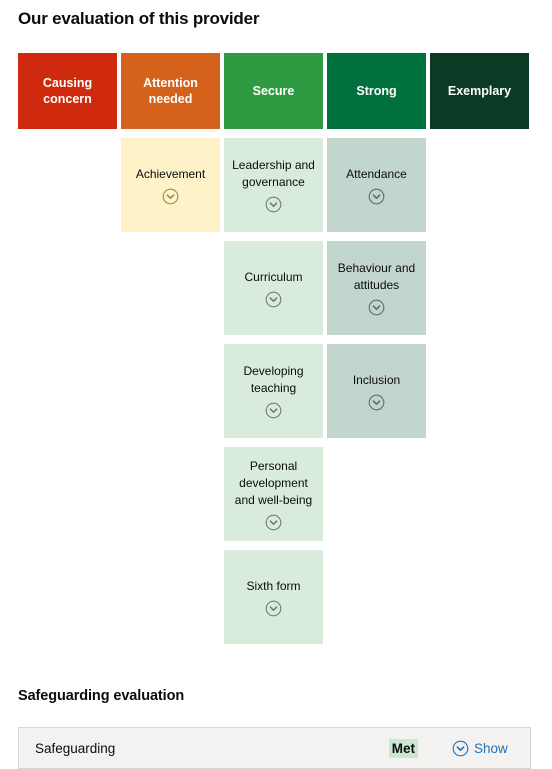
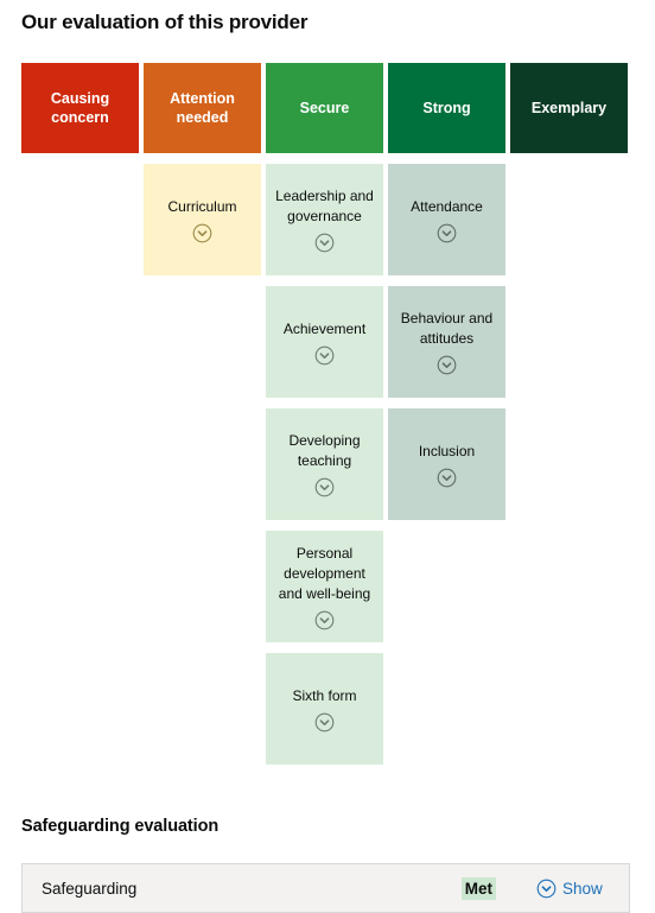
  Our evaluation of this provider
  Causing concern
  Attention needed
  Secure
  Strong
  Exemplary
- Achievement
+ Curriculum
  Leadership and governance
  Attendance
- Curriculum
+ Achievement
  Behaviour and attitudes
  Developing teaching
  Inclusion
  Personal development and well-being
  Sixth form
  Safeguarding evaluation
  Safeguarding
  Met
  Show
